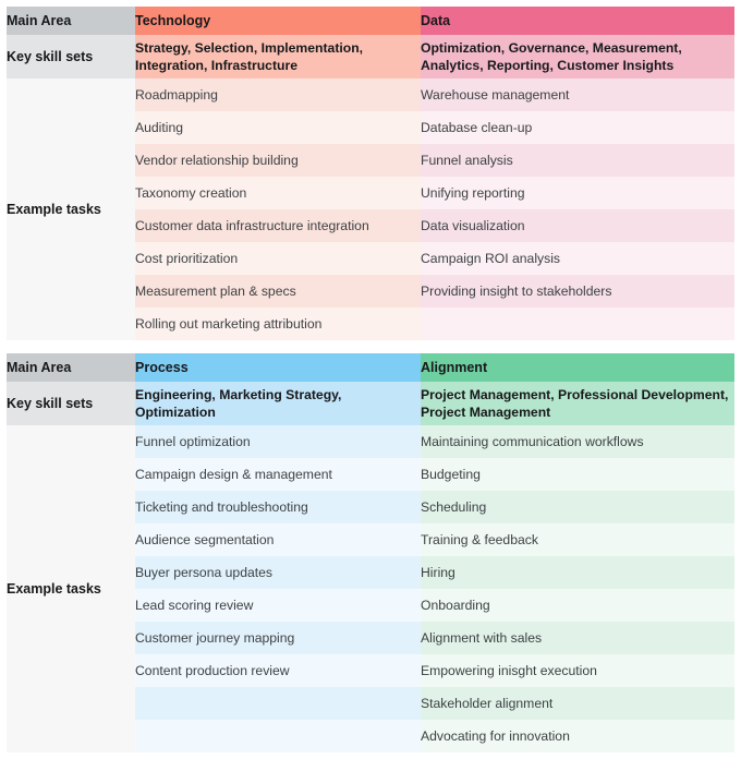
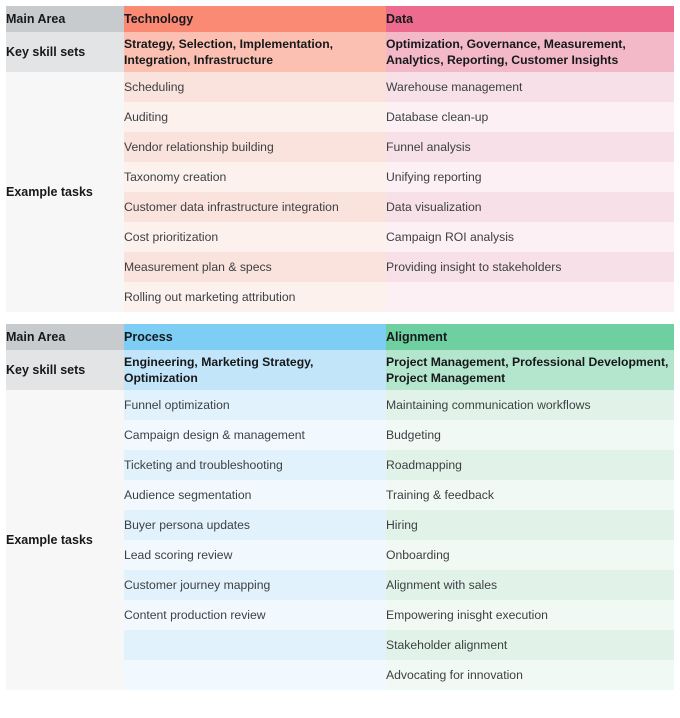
  Main Area	Technology	Data
  Key skill sets	Strategy, Selection, Implementation, Integration, Infrastructure	Optimization, Governance, Measurement, Analytics, Reporting, Customer Insights
- Example tasks	Roadmapping	Warehouse management
+ Example tasks	Scheduling	Warehouse management
  Auditing	Database clean-up
  Vendor relationship building	Funnel analysis
  Taxonomy creation	Unifying reporting
  Customer data infrastructure integration	Data visualization
  Cost prioritization	Campaign ROI analysis
  Measurement plan & specs	Providing insight to stakeholders
  Rolling out marketing attribution
  Main Area	Process	Alignment
  Key skill sets	Engineering, Marketing Strategy, Optimization	Project Management, Professional Development, Project Management
  Example tasks	Funnel optimization	Maintaining communication workflows
  Campaign design & management	Budgeting
- Ticketing and troubleshooting	Scheduling
+ Ticketing and troubleshooting	Roadmapping
  Audience segmentation	Training & feedback
  Buyer persona updates	Hiring
  Lead scoring review	Onboarding
  Customer journey mapping	Alignment with sales
  Content production review	Empowering inisght execution
  	Stakeholder alignment
  	Advocating for innovation
